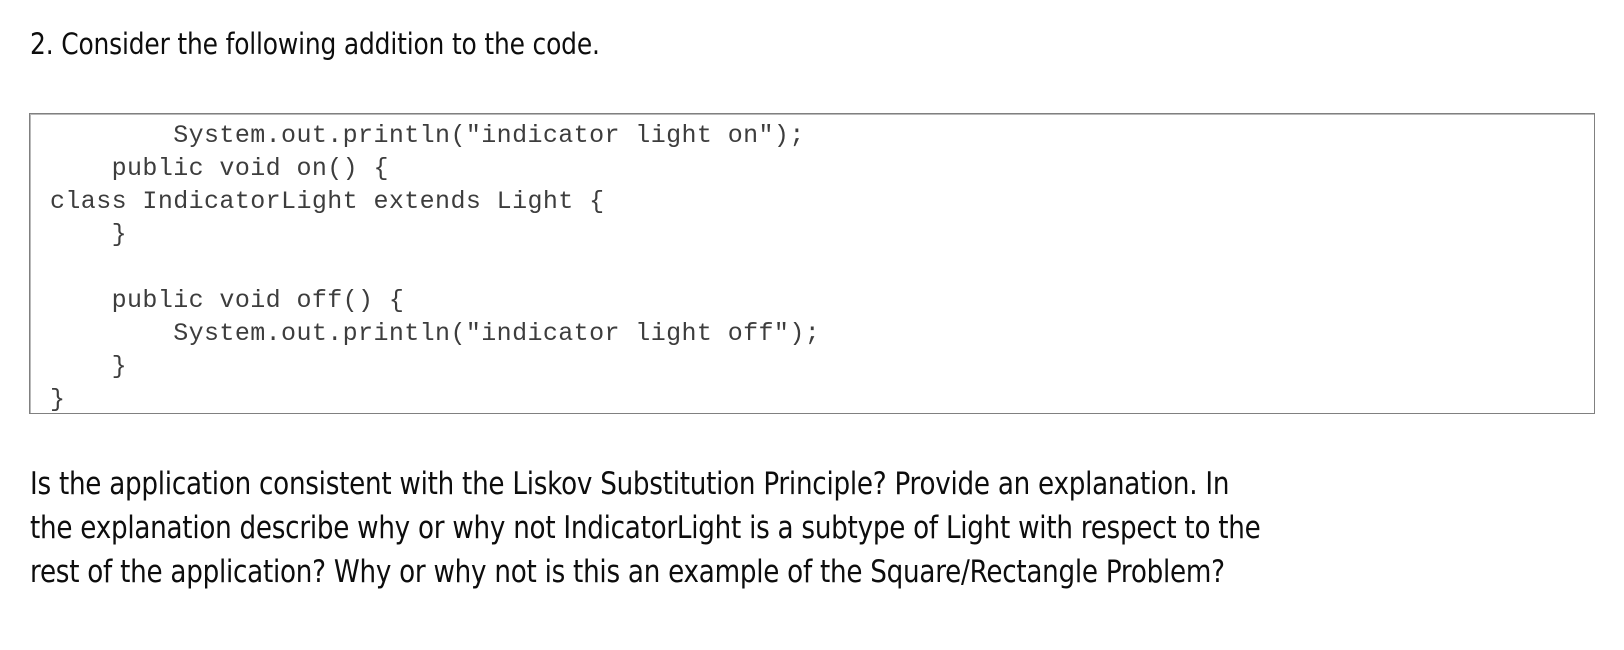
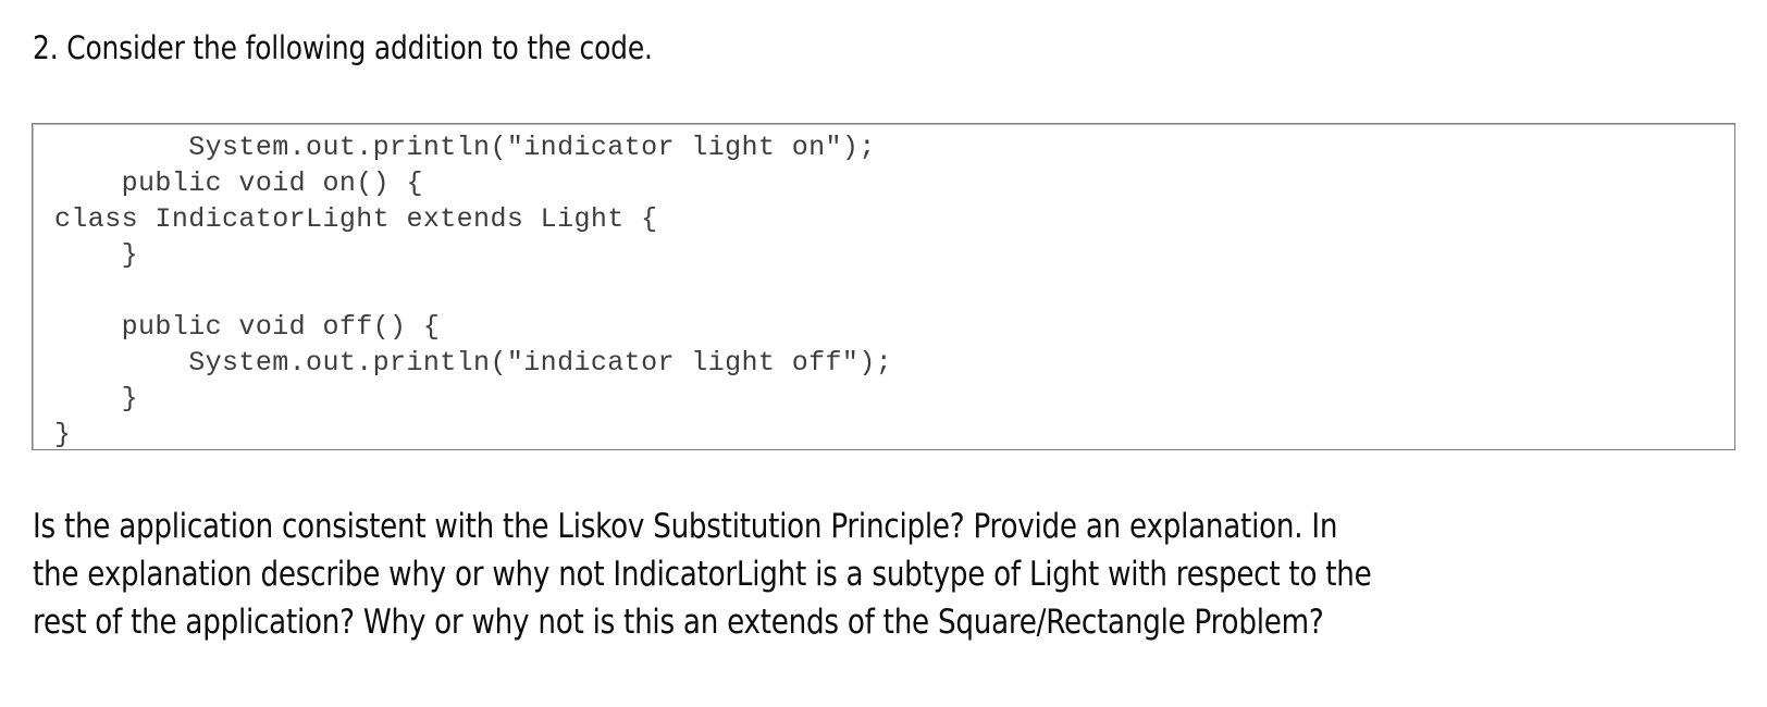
  2. Consider the following addition to the code.
  System.out.println("indicator light on");
  public void on() {
  class IndicatorLight extends Light {
  }
  public void off() {
  System.out.println("indicator light off");
  }
  }
  Is the application consistent with the Liskov Substitution Principle? Provide an explanation. In
  the explanation describe why or why not IndicatorLight is a subtype of Light with respect to the
- rest of the application? Why or why not is this an example of the Square/Rectangle Problem?
+ rest of the application? Why or why not is this an extends of the Square/Rectangle Problem?
